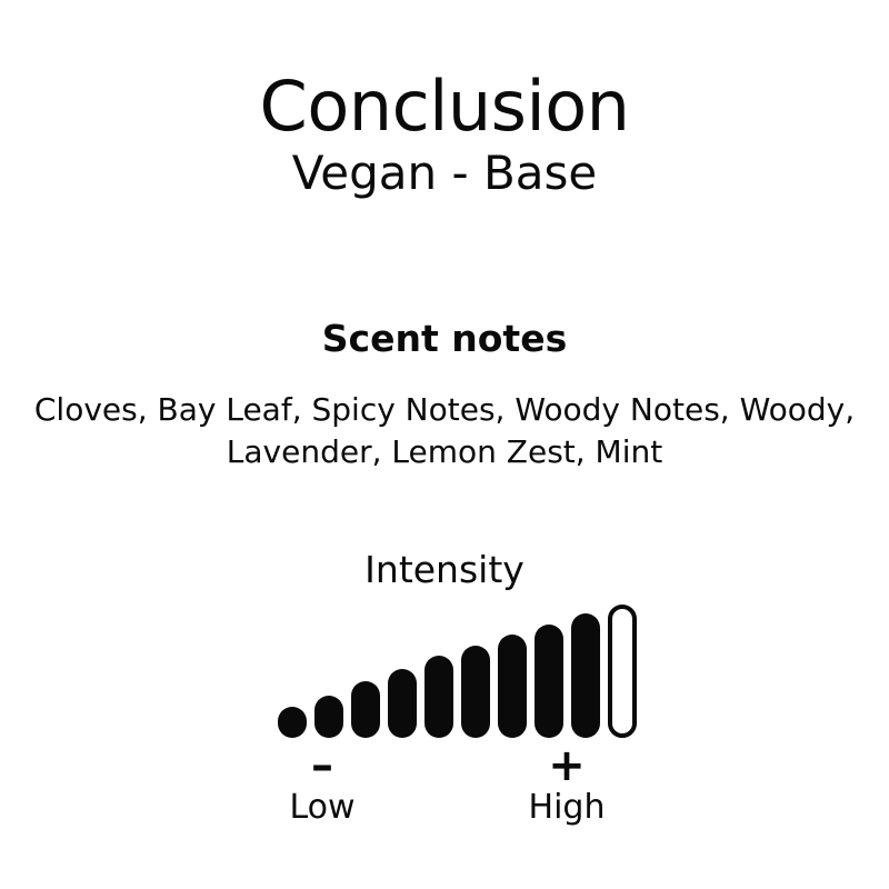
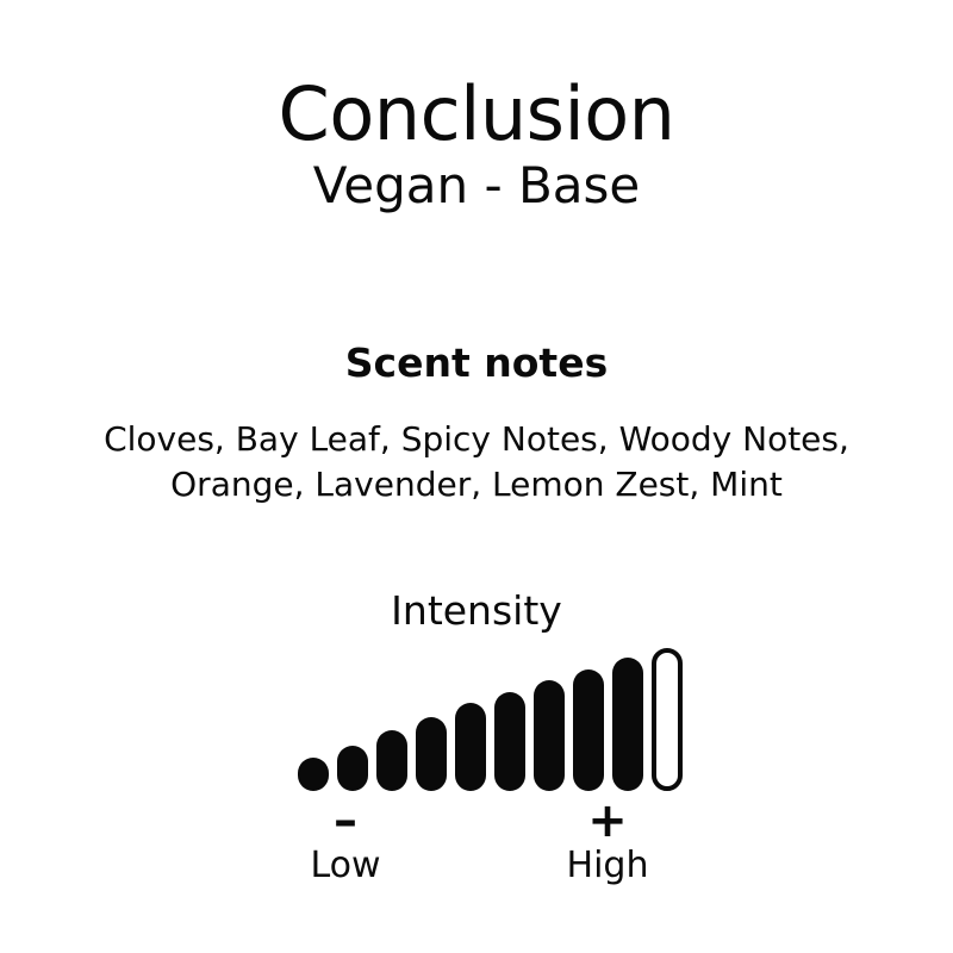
  Conclusion
  Vegan - Base
  Scent notes
- Cloves, Bay Leaf, Spicy Notes, Woody Notes, Woody, Lavender, Lemon Zest, Mint
+ Cloves, Bay Leaf, Spicy Notes, Woody Notes, Orange, Lavender, Lemon Zest, Mint
  Intensity
  –
  Low
  +
  High
